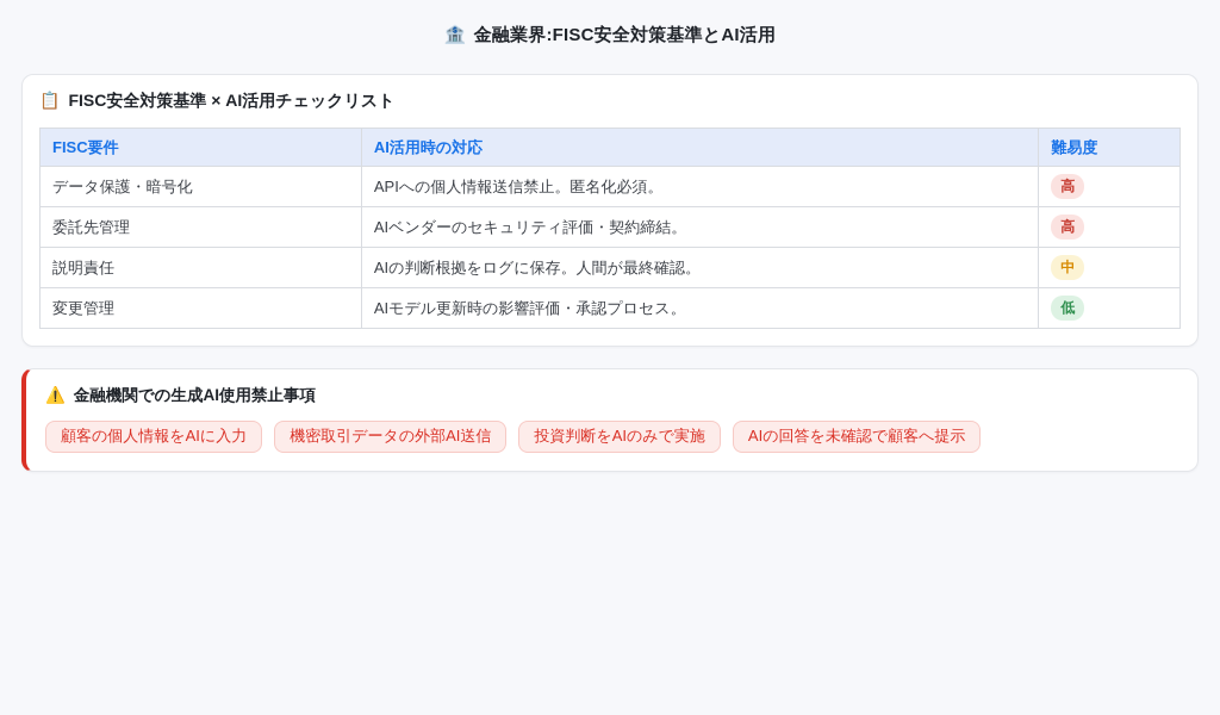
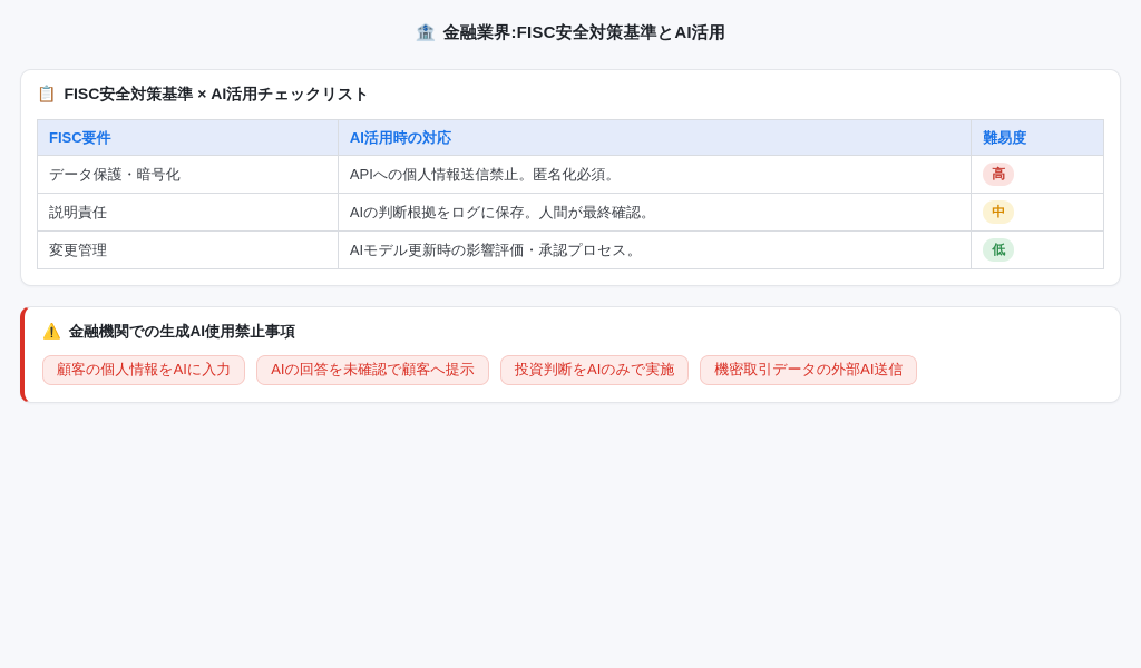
  🏦 金融業界:FISC安全対策基準とAI活用
  📋 FISC安全対策基準 × AI活用チェックリスト
  FISC要件	AI活用時の対応	難易度
  データ保護・暗号化	APIへの個人情報送信禁止。匿名化必須。	高
- 委託先管理	AIベンダーのセキュリティ評価・契約締結。	高
  説明責任	AIの判断根拠をログに保存。人間が最終確認。	中
  変更管理	AIモデル更新時の影響評価・承認プロセス。	低
  ⚠️ 金融機関での生成AI使用禁止事項
  顧客の個人情報をAIに入力
- 機密取引データの外部AI送信
+ AIの回答を未確認で顧客へ提示
  投資判断をAIのみで実施
- AIの回答を未確認で顧客へ提示
+ 機密取引データの外部AI送信
